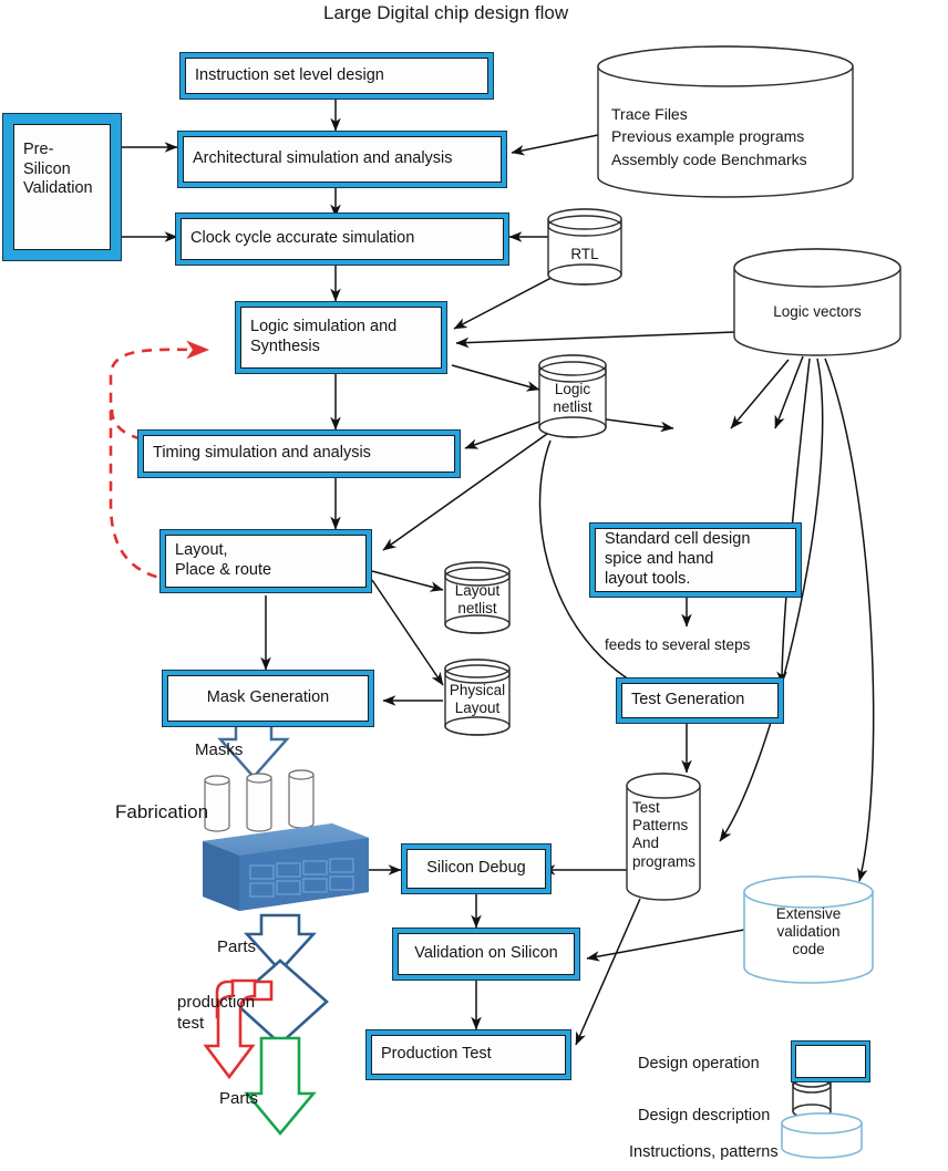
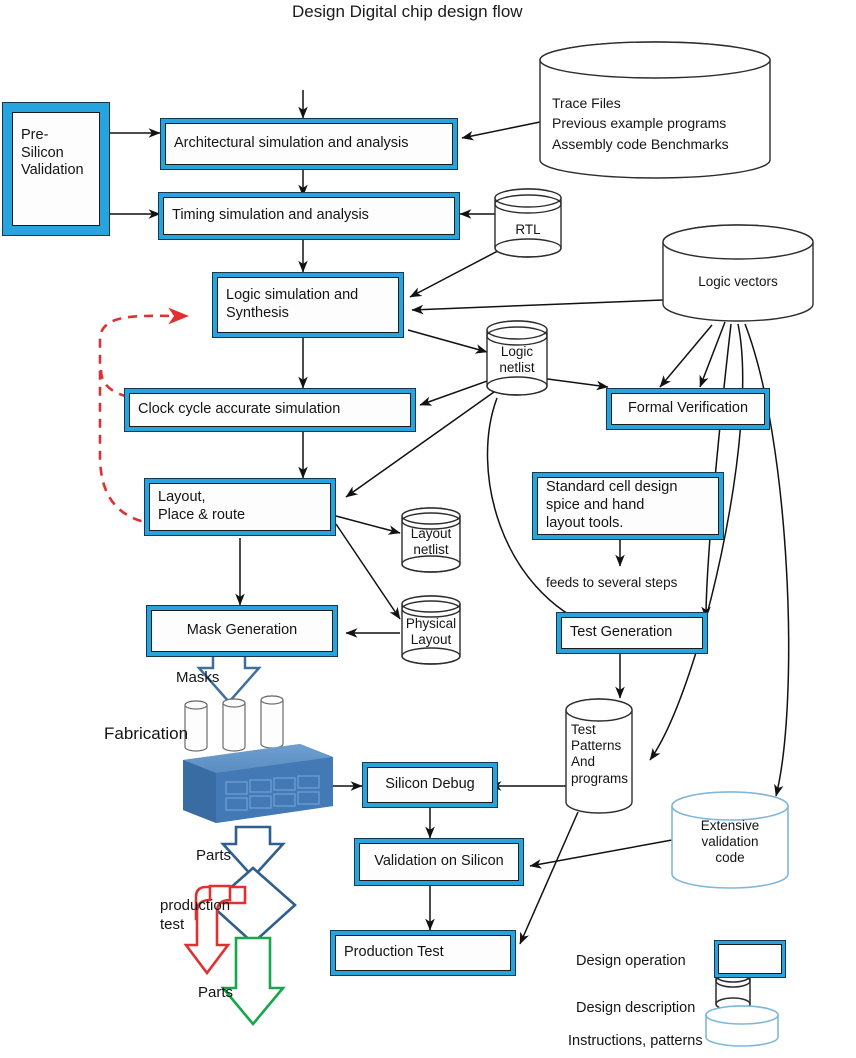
- Large Digital chip design flow
+ Design Digital chip design flow
- Instruction set level design
  Architectural simulation and analysis
- Clock cycle accurate simulation
+ Timing simulation and analysis
  Pre-Silicon
  Validation
  Logic simulation and
  Synthesis
- Timing simulation and analysis
+ Clock cycle accurate simulation
  Layout,
  Place & route
  Mask Generation
+ Formal Verification
  Standard cell design
  spice and hand
  layout tools.
  Test Generation
  Silicon Debug
  Validation on Silicon
  Production Test
  Trace Files
  Previous example programs
  Assembly code Benchmarks
  RTL
  Logic vectors
  Logic
  netlist
  Layout
  netlist
  Physical
  Layout
  Test
  Patterns
  And
  programs
  Extensive
  validation
  code
  feeds to several steps
  Masks
  Fabrication
  Parts
  production
  test
  Parts
  Design operation
  Design description
  Instructions, patterns
